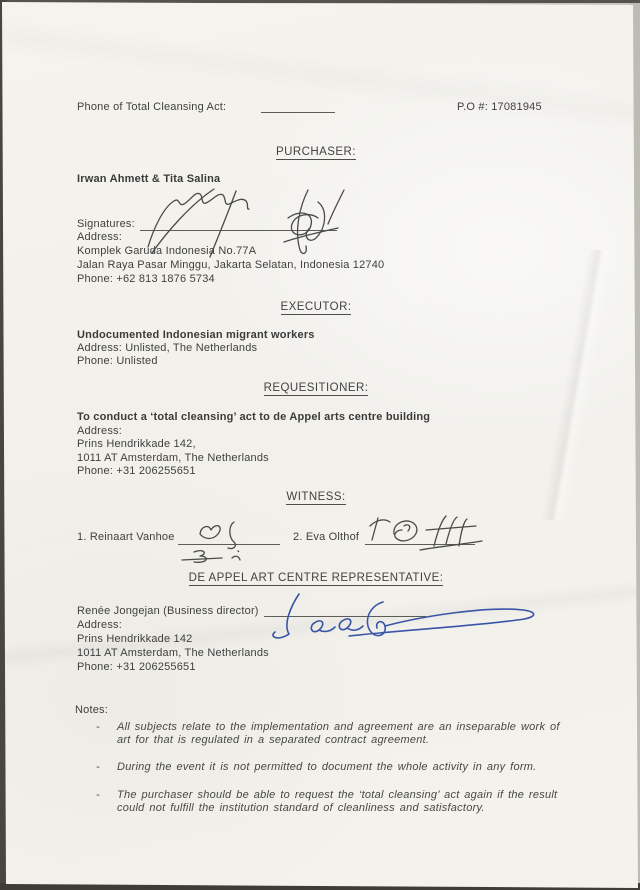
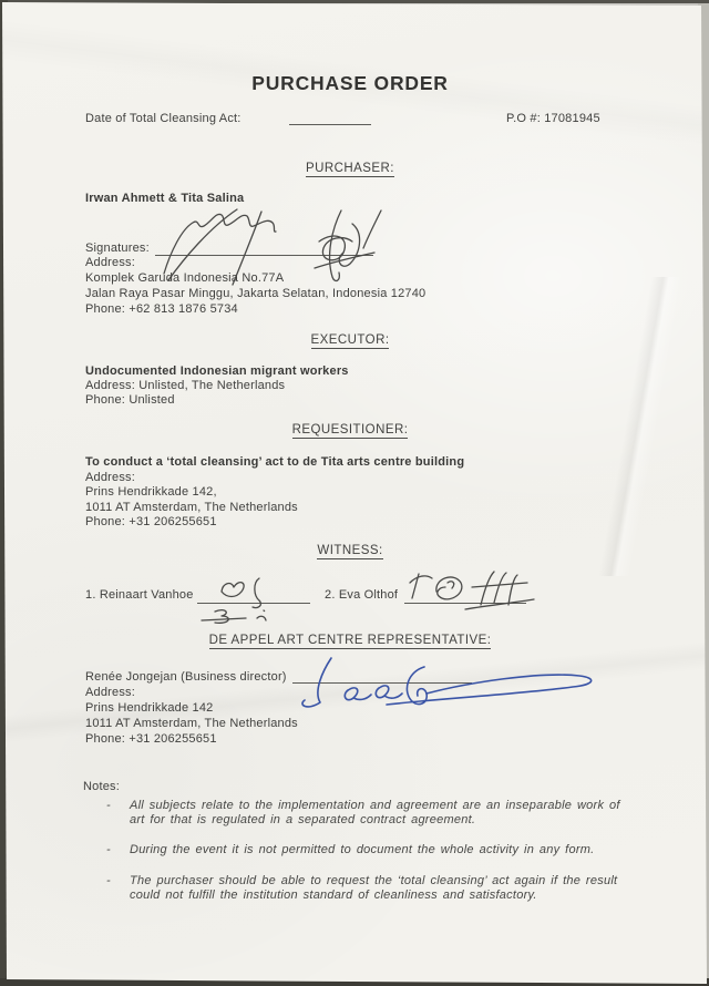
+ PURCHASE ORDER
- Phone of Total Cleansing Act:
+ Date of Total Cleansing Act:
  P.O #: 17081945
  PURCHASER:
  Irwan Ahmett & Tita Salina
  Signatures:
  Address:
  Komplek Garuda Indonesia No.77A
  Jalan Raya Pasar Minggu, Jakarta Selatan, Indonesia 12740
  Phone: +62 813 1876 5734
  EXECUTOR:
  Undocumented Indonesian migrant workers
  Address: Unlisted, The Netherlands
  Phone: Unlisted
  REQUESITIONER:
- To conduct a ‘total cleansing’ act to de Appel arts centre building
+ To conduct a ‘total cleansing’ act to de Tita arts centre building
  Address:
  Prins Hendrikkade 142,
  1011 AT Amsterdam, The Netherlands
  Phone: +31 206255651
  WITNESS:
  1. Reinaart Vanhoe
  2. Eva Olthof
  DE APPEL ART CENTRE REPRESENTATIVE:
  Renée Jongejan (Business director)
  Address:
  Prins Hendrikkade 142
  1011 AT Amsterdam, The Netherlands
  Phone: +31 206255651
  Notes:
  -
  All subjects relate to the implementation and agreement are an inseparable work of
  art for that is regulated in a separated contract agreement.
  -
  During the event it is not permitted to document the whole activity in any form.
  -
  The purchaser should be able to request the ‘total cleansing’ act again if the result
  could not fulfill the institution standard of cleanliness and satisfactory.
